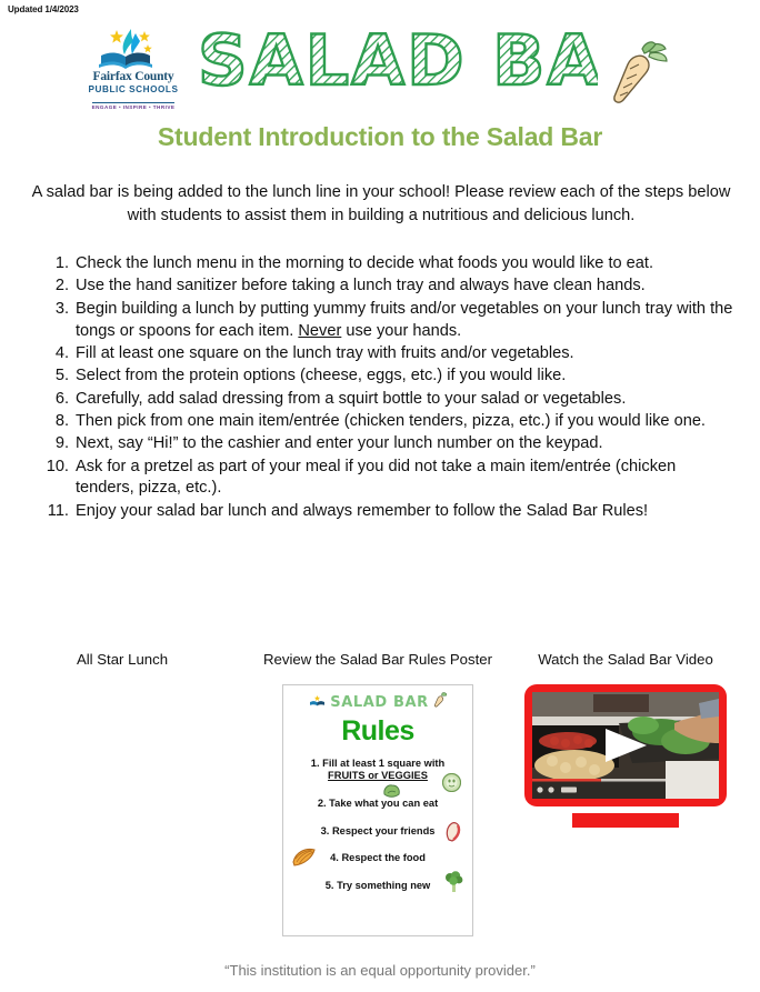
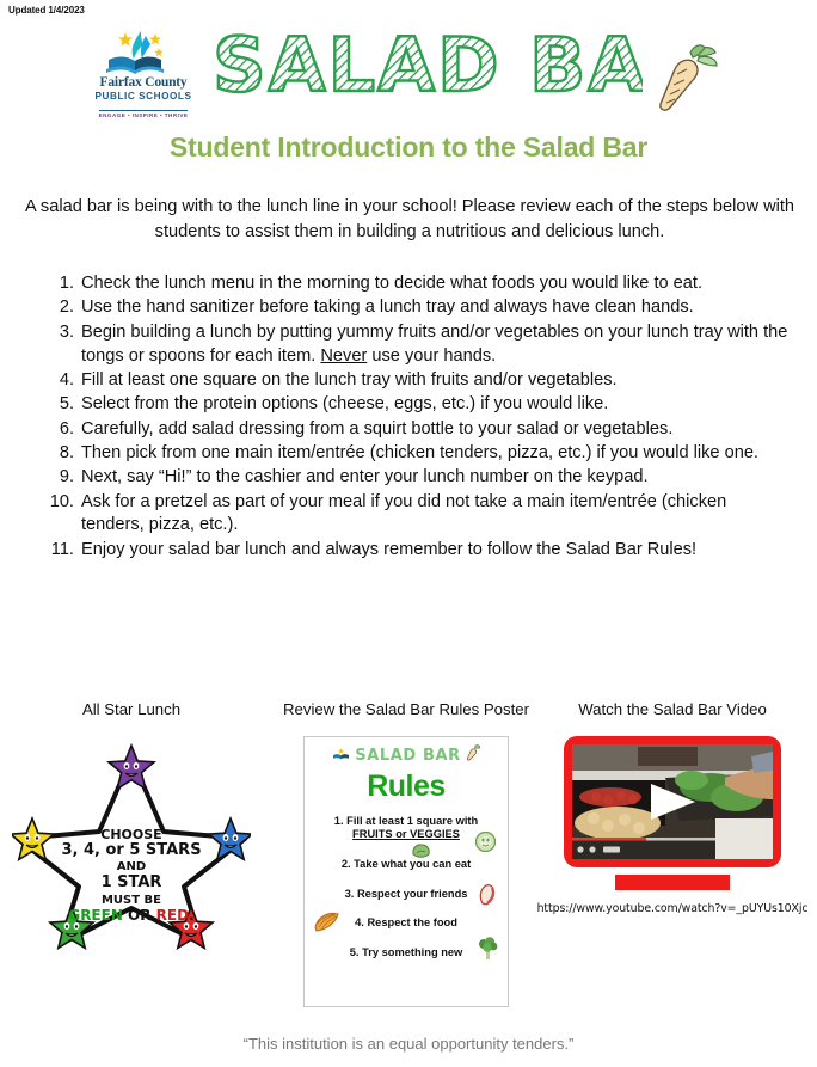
  Updated 1/4/2023
  Fairfax County
  PUBLIC SCHOOLS
  SALAD BA
  Student Introduction to the Salad Bar
- A salad bar is being added to the lunch line in your school! Please review each of the steps below with students to assist them in building a nutritious and delicious lunch.
+ A salad bar is being with to the lunch line in your school! Please review each of the steps below with students to assist them in building a nutritious and delicious lunch.
  1.
  Check the lunch menu in the morning to decide what foods you would like to eat.
  2.
  Use the hand sanitizer before taking a lunch tray and always have clean hands.
  3.
  Begin building a lunch by putting yummy fruits and/or vegetables on your lunch tray with the tongs or spoons for each item. Never use your hands.
  4.
  Fill at least one square on the lunch tray with fruits and/or vegetables.
  5.
  Select from the protein options (cheese, eggs, etc.) if you would like.
  6.
  Carefully, add salad dressing from a squirt bottle to your salad or vegetables.
  8.
  Then pick from one main item/entrée (chicken tenders, pizza, etc.) if you would like one.
  9.
  Next, say “Hi!” to the cashier and enter your lunch number on the keypad.
  10.
  Ask for a pretzel as part of your meal if you did not take a main item/entrée (chicken tenders, pizza, etc.).
  11.
  Enjoy your salad bar lunch and always remember to follow the Salad Bar Rules!
  All Star Lunch
+ CHOOSE
+ 3, 4, or 5 STARS
+ AND
+ 1 STAR
+ MUST BE
+ GREEN OR RED.
  Review the Salad Bar Rules Poster
  SALAD BAR
  Rules
  1. Fill at least 1 square with
  FRUITS or VEGGIES
  2. Take what you can eat
  3. Respect your friends
  4. Respect the food
  5. Try something new
  Watch the Salad Bar Video
+ https://www.youtube.com/watch?v=_pUYUs10Xjc
- “This institution is an equal opportunity provider.”
+ “This institution is an equal opportunity tenders.”
